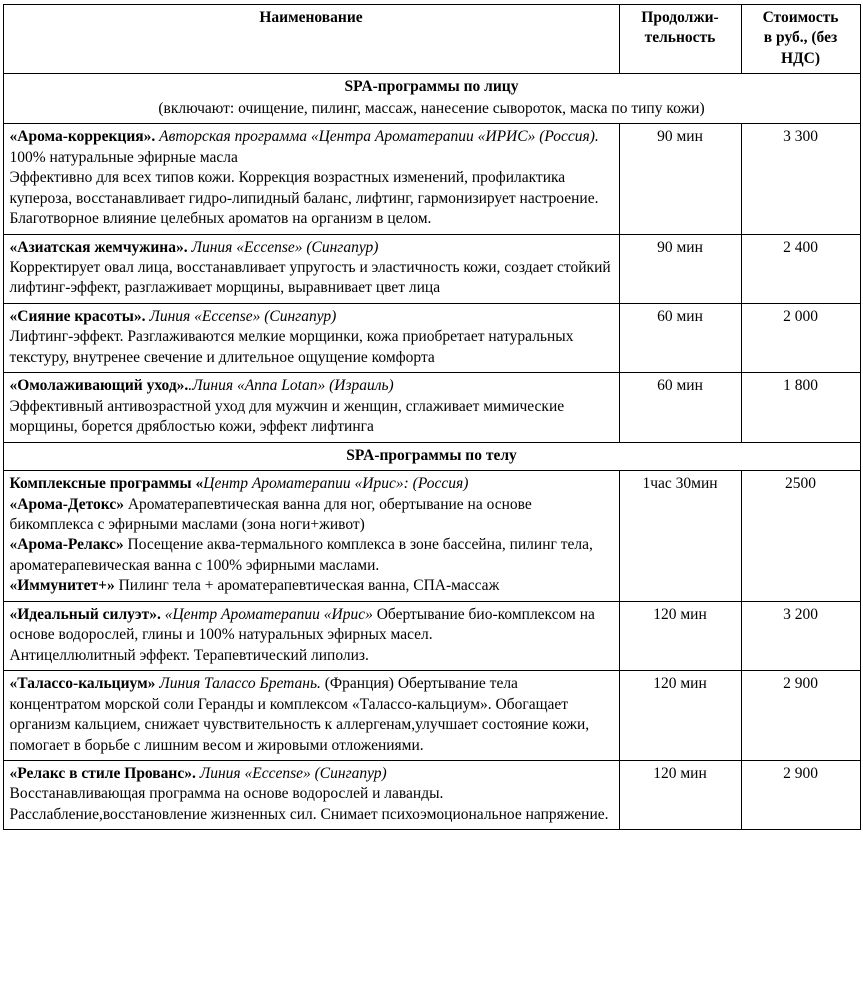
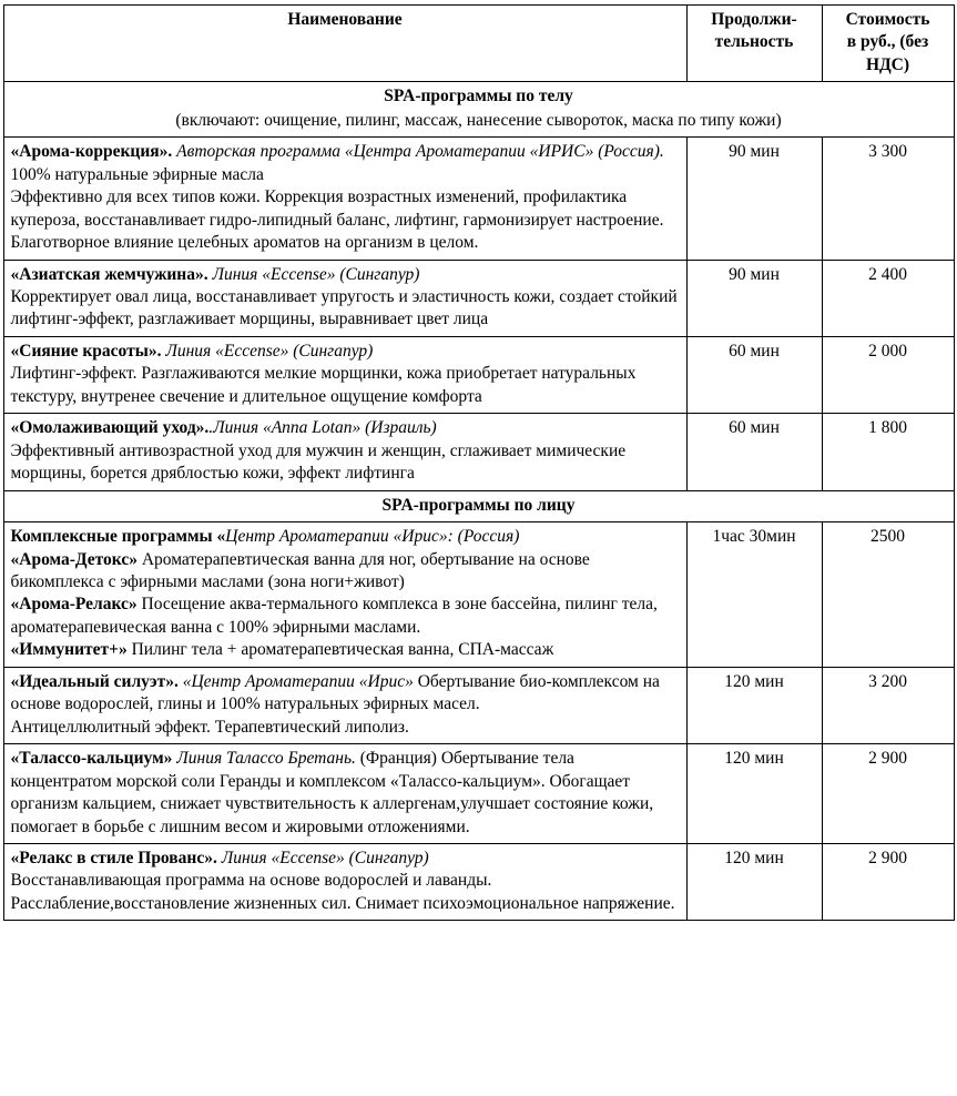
  Наименование	Продолжи- тельность	Стоимость в руб., (без НДС)
- SPA-программы по лицу (включают: очищение, пилинг, массаж, нанесение сывороток, маска по типу кожи)
+ SPA-программы по телу (включают: очищение, пилинг, массаж, нанесение сывороток, маска по типу кожи)
  «Арома-коррекция». Авторская программа «Центра Ароматерапии «ИРИС» (Россия). 100% натуральные эфирные масла Эффективно для всех типов кожи. Коррекция возрастных изменений, профилактика купероза, восстанавливает гидро-липидный баланс, лифтинг, гармонизирует настроение. Благотворное влияние целебных ароматов на организм в целом.	90 мин	3 300
  «Азиатская жемчужина». Линия «Eccense» (Сингапур) Корректирует овал лица, восстанавливает упругость и эластичность кожи, создает стойкий лифтинг-эффект, разглаживает морщины, выравнивает цвет лица	90 мин	2 400
  «Сияние красоты». Линия «Eccense» (Сингапур) Лифтинг-эффект. Разглаживаются мелкие морщинки, кожа приобретает натуральных текстуру, внутренее свечение и длительное ощущение комфорта	60 мин	2 000
  «Омолаживающий уход»..Линия «Anna Lotan» (Израиль) Эффективный антивозрастной уход для мужчин и женщин, сглаживает мимические морщины, борется дряблостью кожи, эффект лифтинга	60 мин	1 800
- SPA-программы по телу
+ SPA-программы по лицу
  Комплексные программы «Центр Ароматерапии «Ирис»: (Россия) «Арома-Детокс» Ароматерапевтическая ванна для ног, обертывание на основе бикомплекса с эфирными маслами (зона ноги+живот) «Арома-Релакс» Посещение аква-термального комплекса в зоне бассейна, пилинг тела, ароматерапевическая ванна с 100% эфирными маслами. «Иммунитет+» Пилинг тела + ароматерапевтическая ванна, СПА-массаж	1час 30мин	2500
  «Идеальный силуэт». «Центр Ароматерапии «Ирис» Обертывание био-комплексом на основе водорослей, глины и 100% натуральных эфирных масел. Антицеллюлитный эффект. Терапевтический липолиз.	120 мин	3 200
  «Талассо-кальциум» Линия Талассо Бретань. (Франция) Обертывание тела концентратом морской соли Геранды и комплексом «Талассо-кальциум». Обогащает организм кальцием, снижает чувствительность к аллергенам,улучшает состояние кожи, помогает в борьбе с лишним весом и жировыми отложениями.	120 мин	2 900
  «Релакс в стиле Прованс». Линия «Eccense» (Сингапур) Восстанавливающая программа на основе водорослей и лаванды. Расслабление,восстановление жизненных сил. Снимает психоэмоциональное напряжение.	120 мин	2 900
